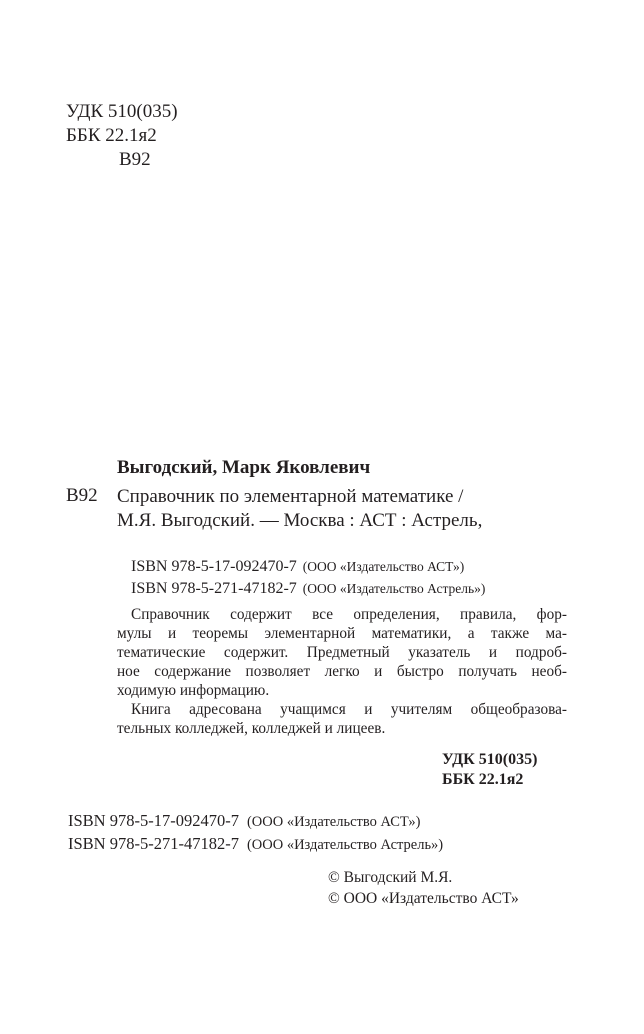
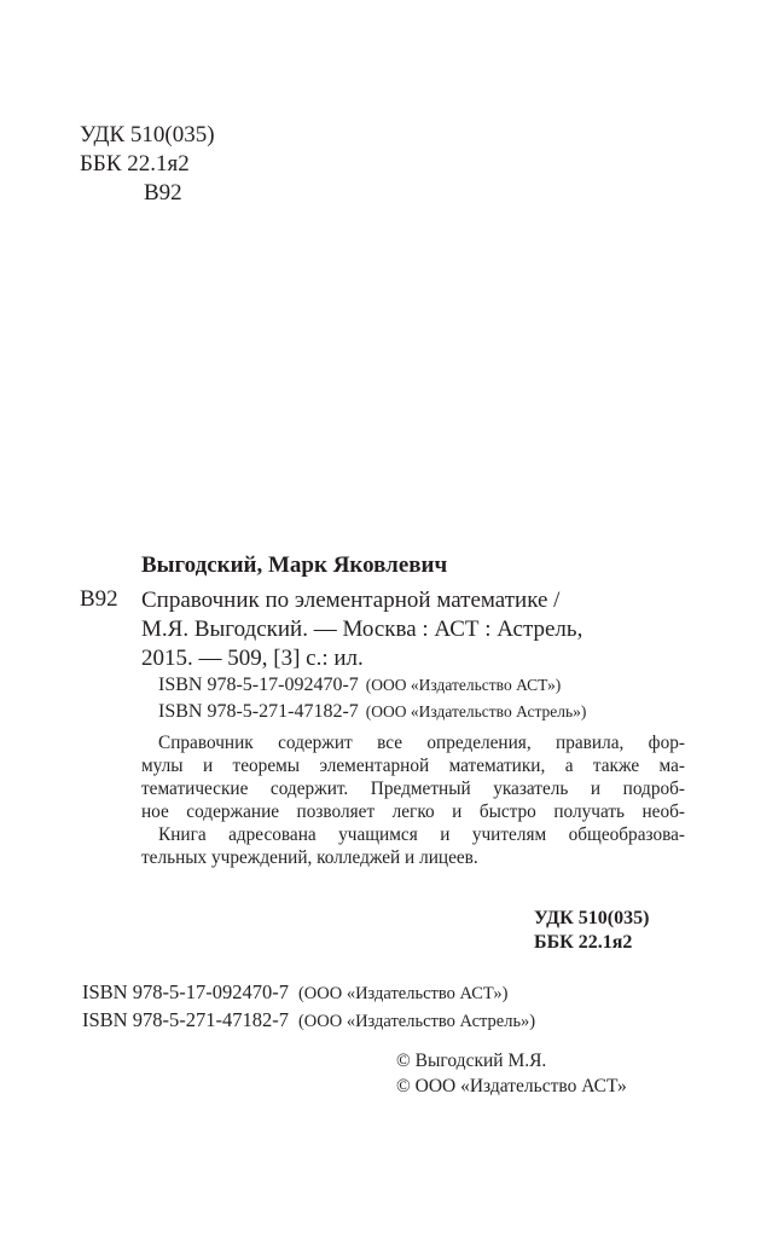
  УДК 510(035)
  ББК 22.1я2
  В92
  Выгодский, Марк Яковлевич
  В92
  Справочник по элементарной математике /
  М.Я. Выгодский. — Москва : АСТ : Астрель,
+ 2015. — 509, [3] с.: ил.
  ISBN 978-5-17-092470-7 (ООО «Издательство АСТ»)
  ISBN 978-5-271-47182-7 (ООО «Издательство Астрель»)
  Справочник содержит все определения, правила, фор-
  мулы и теоремы элементарной математики, а также ма-
  тематические содержит. Предметный указатель и подроб-
  ное содержание позволяет легко и быстро получать необ-
- ходимую информацию.
  Книга адресована учащимся и учителям общеобразова-
- тельных колледжей, колледжей и лицеев.
+ тельных учреждений, колледжей и лицеев.
  УДК 510(035)
  ББК 22.1я2
  ISBN 978-5-17-092470-7 (ООО «Издательство АСТ»)
  ISBN 978-5-271-47182-7 (ООО «Издательство Астрель»)
  © Выгодский М.Я.
  © ООО «Издательство АСТ»
